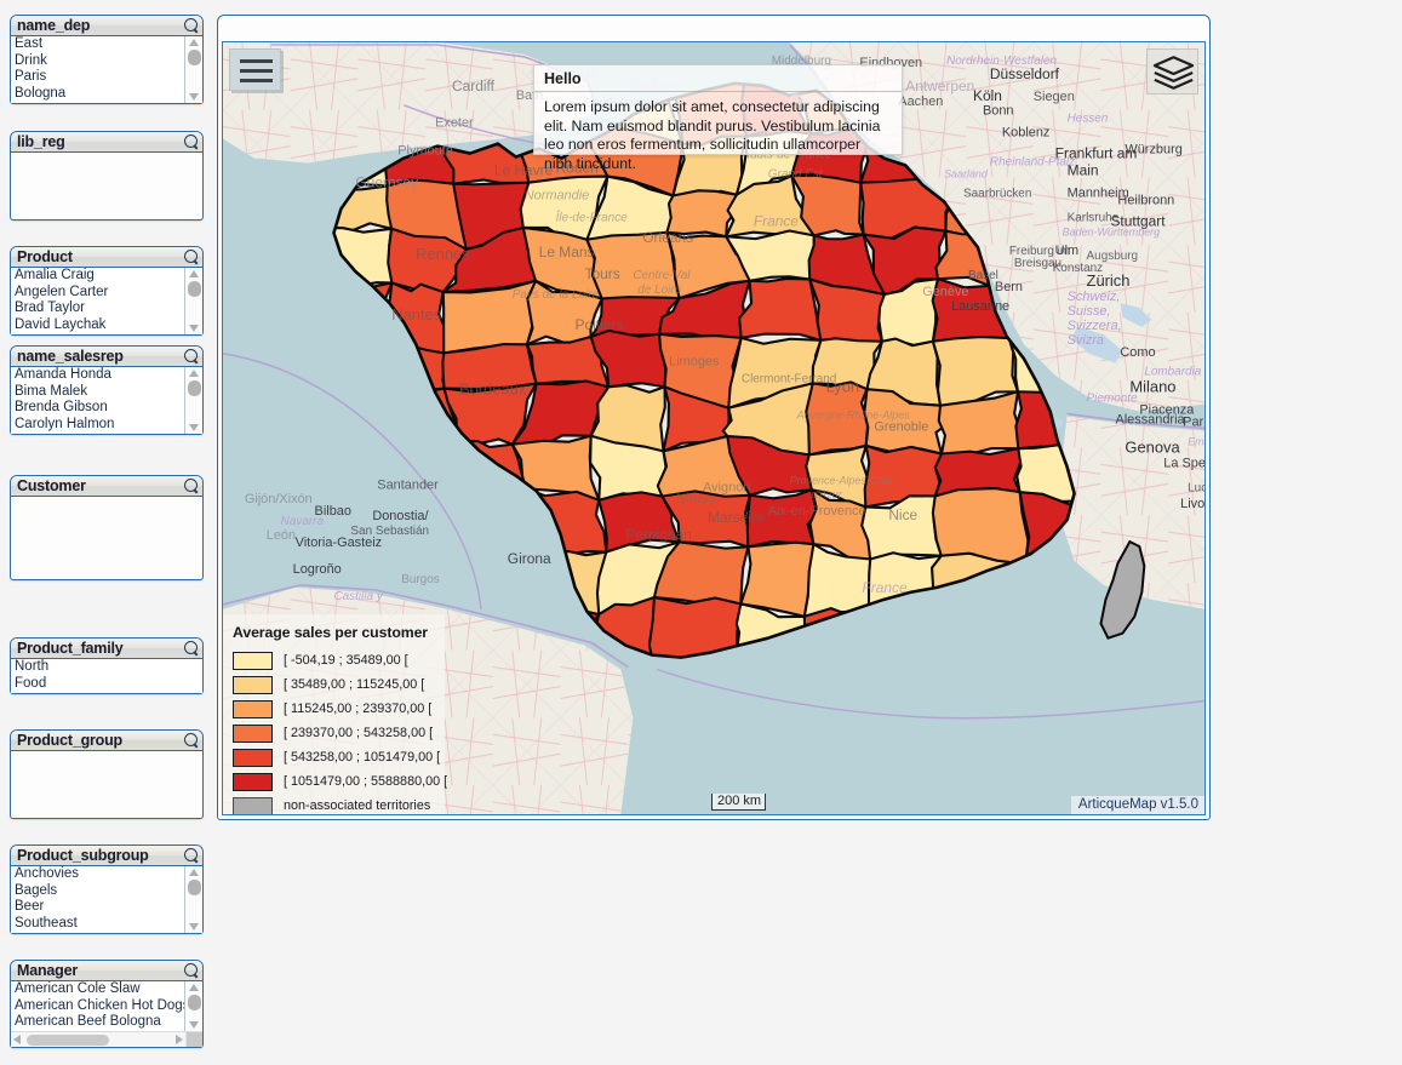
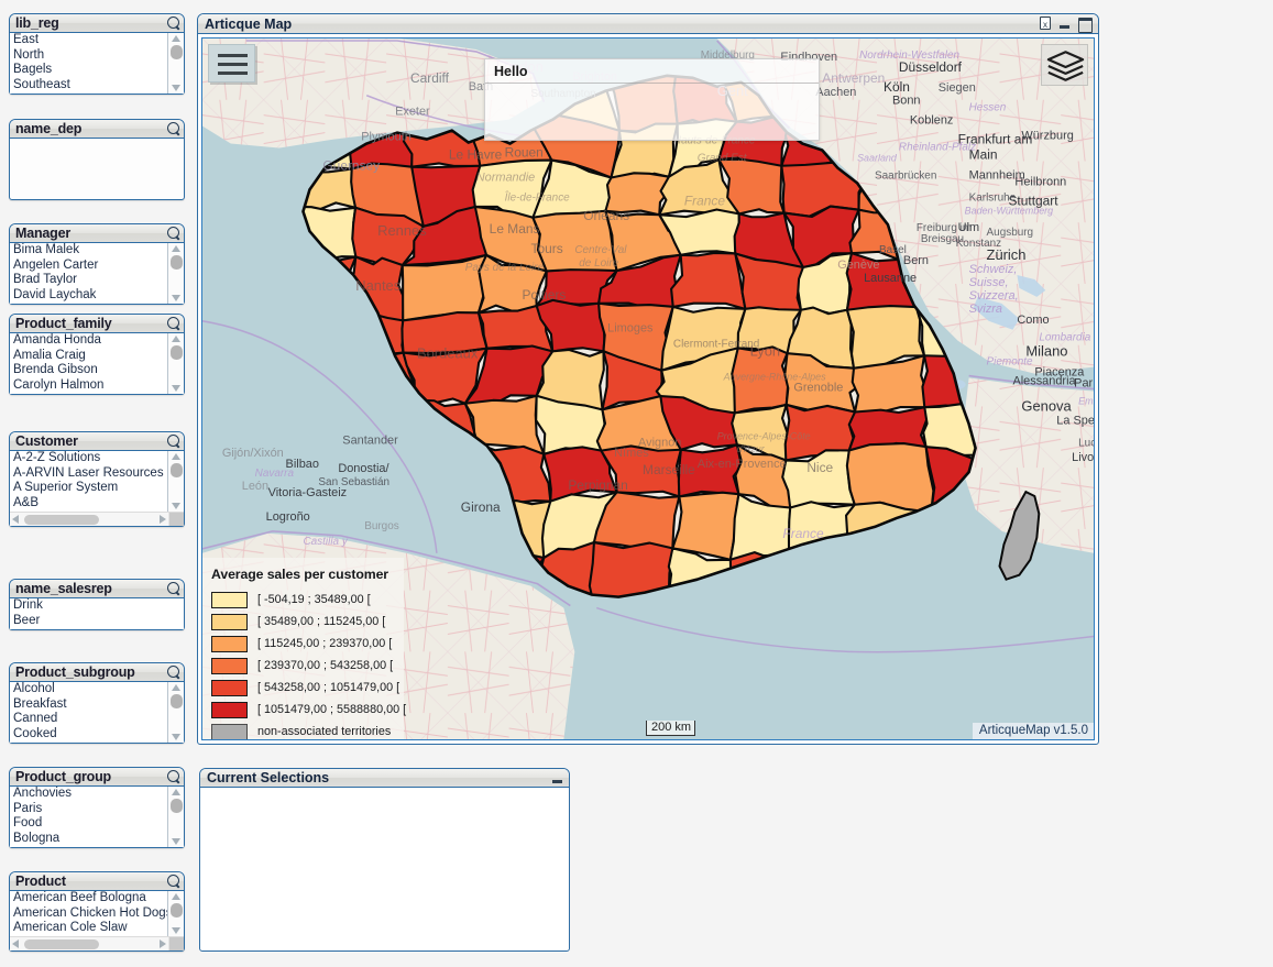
- name_dep
+ lib_reg
  East
- Drink
+ North
- Paris
+ Bagels
- Bologna
+ Southeast
- lib_reg
+ name_dep
- Product
+ Manager
- Amalia Craig
+ Bima Malek
  Angelen Carter
  Brad Taylor
  David Laychak
- name_salesrep
+ Product_family
  Amanda Honda
- Bima Malek
+ Amalia Craig
  Brenda Gibson
  Carolyn Halmon
  Customer
+ A-2-Z Solutions
+ A-ARVIN Laser Resources
+ A Superior System
+ A&B
- Product_family
+ name_salesrep
- North
+ Drink
- Food
+ Beer
- Product_group
+ Product_subgroup
+ Alcohol
+ Breakfast
+ Canned
+ Cooked
- Product_subgroup
+ Product_group
  Anchovies
- Bagels
+ Paris
- Beer
+ Food
- Southeast
+ Bologna
- Manager
+ Product
- American Cole Slaw
+ American Beef Bologna
  American Chicken Hot Dog
- American Beef Bologna
+ American Cole Slaw
+ Articque Map
  Cardiff
  Bath
  London
  Plymouth
  Exeter
  Southampton
  Brighton
  Middelburg
  Eindhoven
  Nordrhein-Westfalen
  Düsseldorf
  Antwerpen
  Gent
  Köln
  Siegen
  Bonn
  Koblenz
  Aachen
  Hessen
  Frankfurt am
  Main
  Würzburg
  Rheinland-Pfalz
  Mannheim
  Heilbronn
  Stuttgart
  Karlsruhe
  Baden-Württemberg
  Saarbrücken
  Saarland
  Ulm
  Konstanz
  Augsburg
  Freiburg im
  Breisgau
  Zürich
  Schweiz,
  Suisse,
  Svizzera,
  Svizra
  Como
  Lombardia
  Milano
  Piemonte
  Piacenza
  Alessandria
  Genova
  Basel
  Bern
  Lausanne
  Genève
  Guernsey
  Le Havre
  Rouen
  Normandie
  Rennes
  Nantes
  Le Mans
  Île-de-France
  Pays de la Loire
  Tours
  Orléans
  Centre-Val
  de Loire
  Poitiers
  France
  Bordeaux
  Limoges
  Clermont-Ferrand
  Lyon
  Auvergne-Rhône-Alpes
  Grenoble
  Hauts-de-France
  Grand Est
  Nice
  Aix-en-Provence
  Marseille
  Provence-Alpes-Côte
  d'Azur
  Avignon
  Nîmes
  Perpignan
  France
  Gijón/Xixón
  Santander
  Bilbao
  Donostia/
  San Sebastián
  Vitoria-Gasteiz
  Navarra
  Logroño
  León
  Burgos
  Castilla y
  Girona
  Hello
- Lorem ipsum dolor sit amet, consectetur adipiscing elit. Nam euismod blandit purus. Vestibulum lacinia leo non eros fermentum, sollicitudin ullamcorper nibh tincidunt.
  Average sales per customer
  [ -504,19 ; 35489,00 [
  [ 35489,00 ; 115245,00 [
  [ 115245,00 ; 239370,00 [
  [ 239370,00 ; 543258,00 [
  [ 543258,00 ; 1051479,00 [
  [ 1051479,00 ; 5588880,00 [
  non-associated territories
  200 km
  ArticqueMap v1.5.0
+ Current Selections
